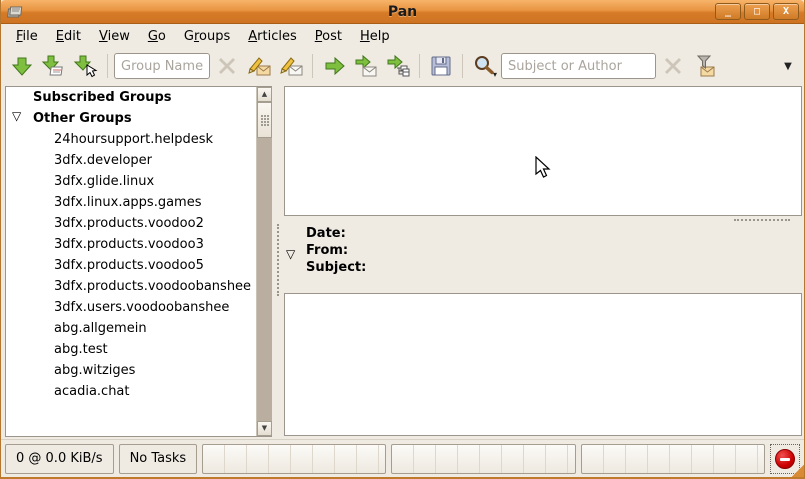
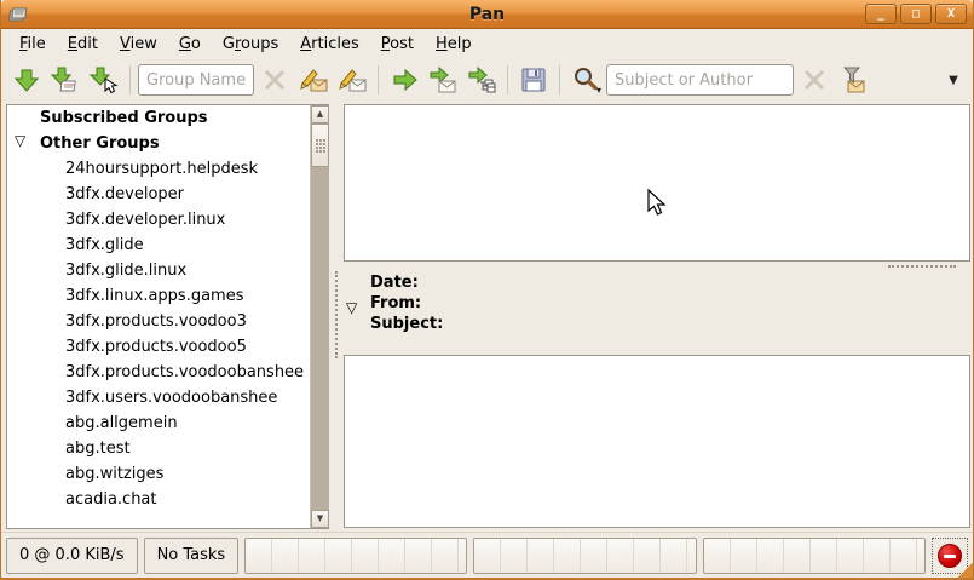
  Pan
  _
  □
  X
  File
  Edit
  View
  Go
  Groups
  Articles
  Post
  Help
  Group Name
  ▾
  Subject or Author
  ▼
  Subscribed Groups
  ▽
  Other Groups
  24hoursupport.helpdesk
  3dfx.developer
+ 3dfx.developer.linux
+ 3dfx.glide
  3dfx.glide.linux
  3dfx.linux.apps.games
- 3dfx.products.voodoo2
  3dfx.products.voodoo3
  3dfx.products.voodoo5
  3dfx.products.voodoobanshee
  3dfx.users.voodoobanshee
  abg.allgemein
  abg.test
  abg.witziges
  acadia.chat
  ▲
  ▼
  ▽
  Date:
  From:
  Subject:
  0 @ 0.0 KiB/s
  No Tasks
